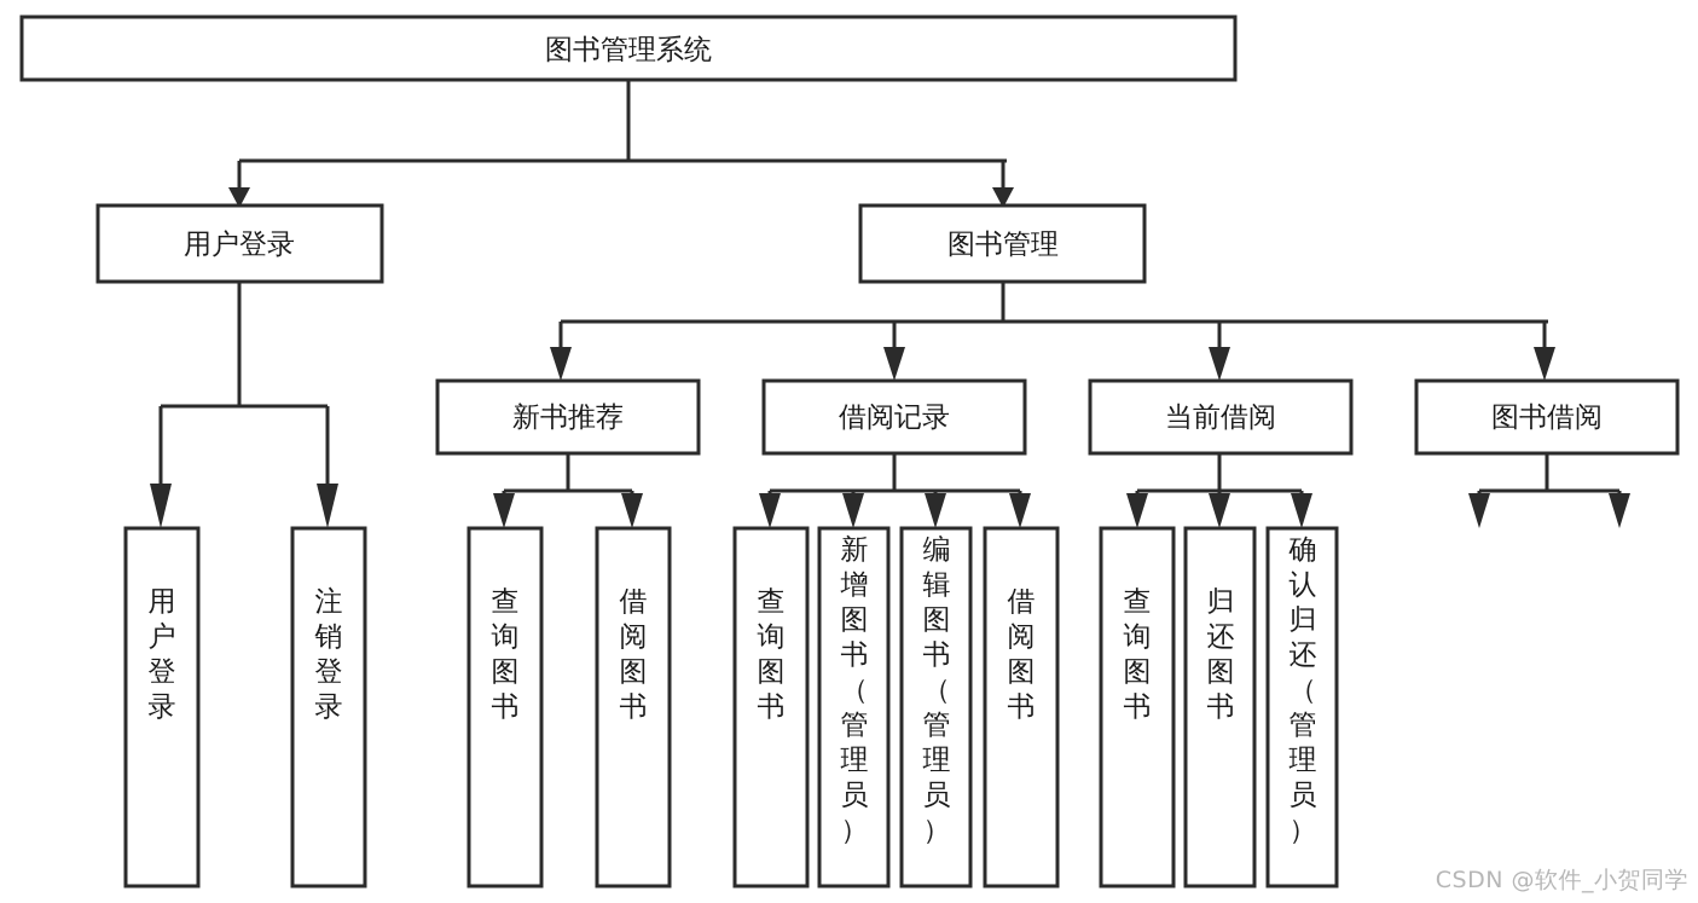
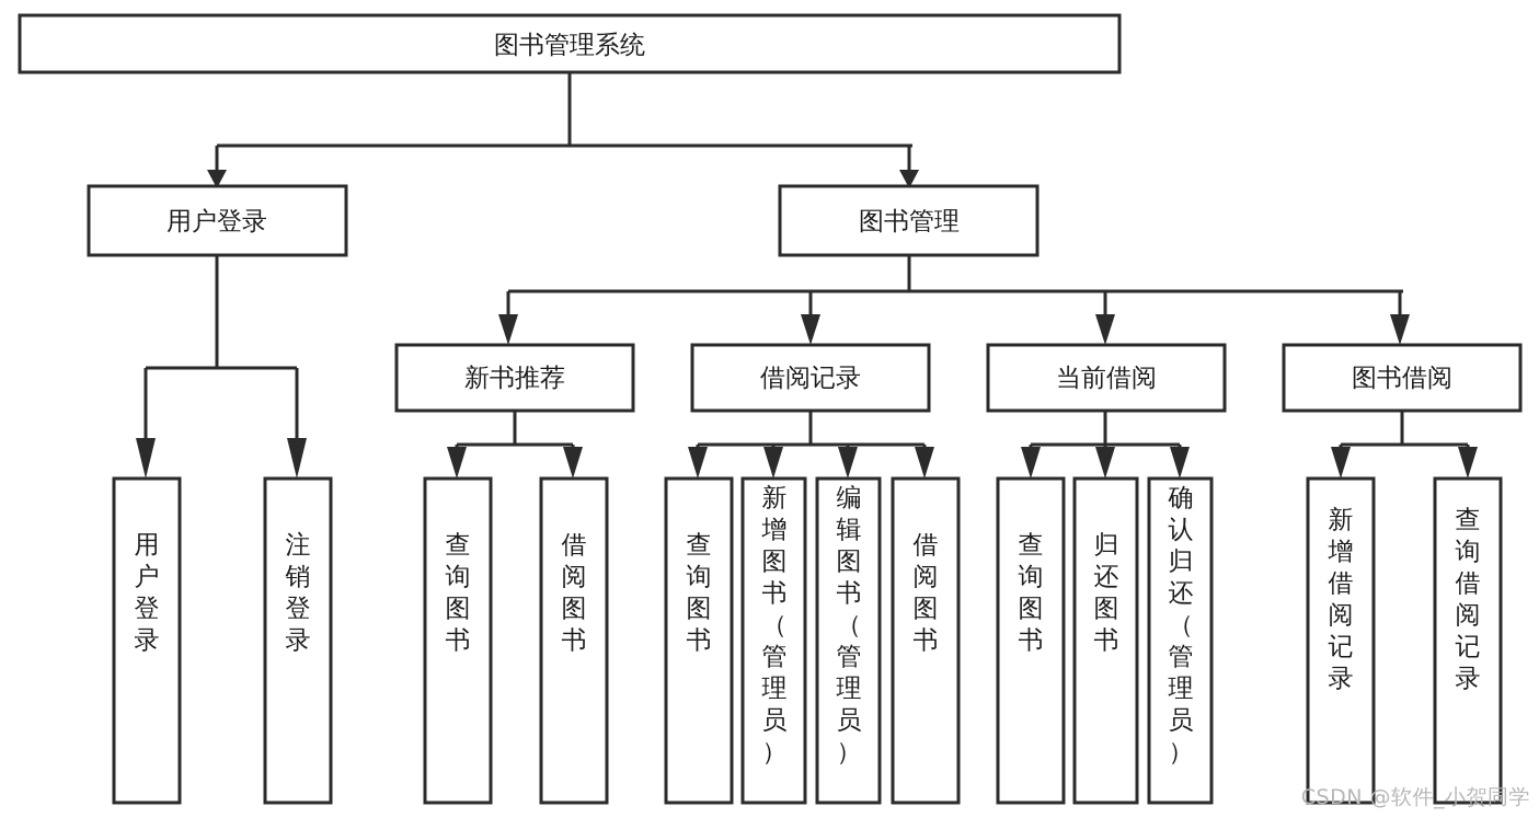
  图书管理系统
  用户登录
  图书管理
  新书推荐
  借阅记录
  当前借阅
  图书借阅
  用户登录
  注销登录
  查询图书
  借阅图书
  查询图书
  新增图书（管理员）
  编辑图书（管理员）
  借阅图书
  查询图书
  归还图书
  确认归还（管理员）
+ 新增借阅记录
+ 查询借阅记录
  CSDN @软件_小贺同学
